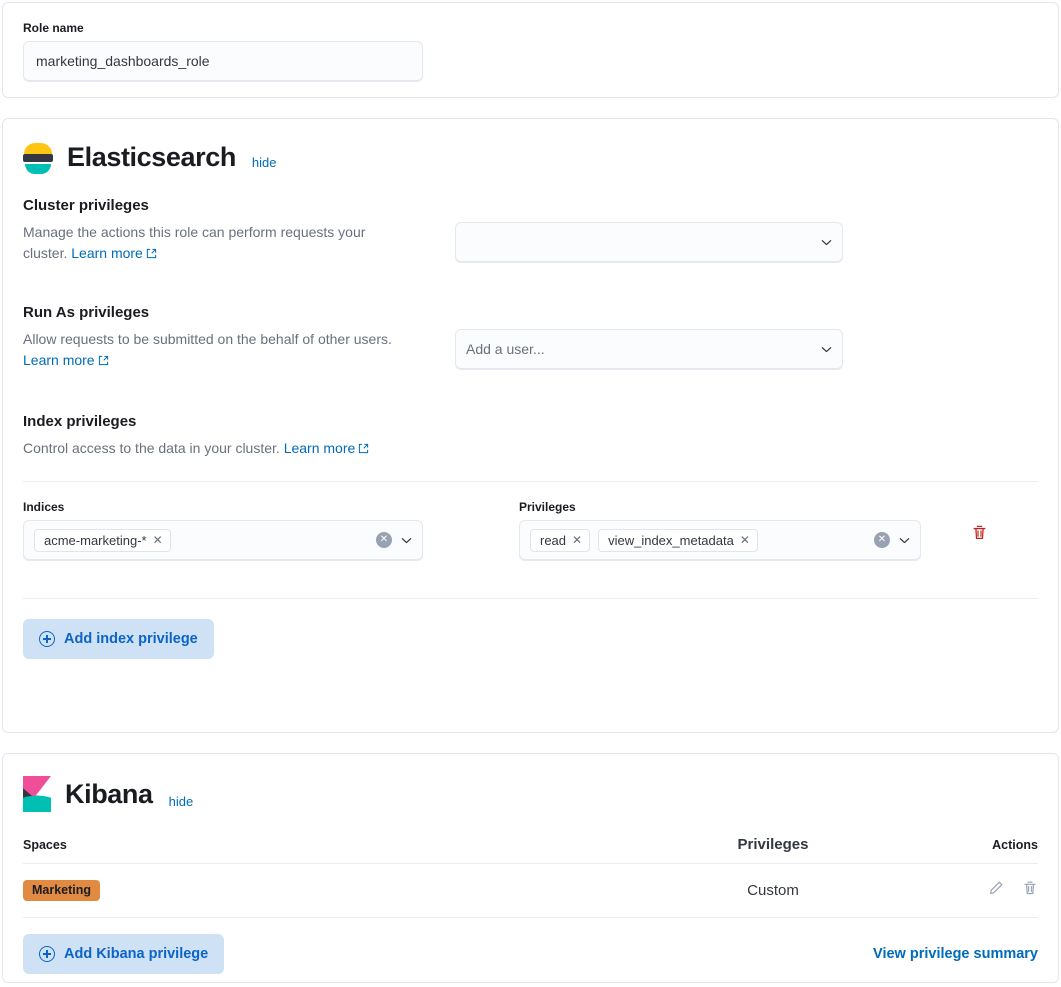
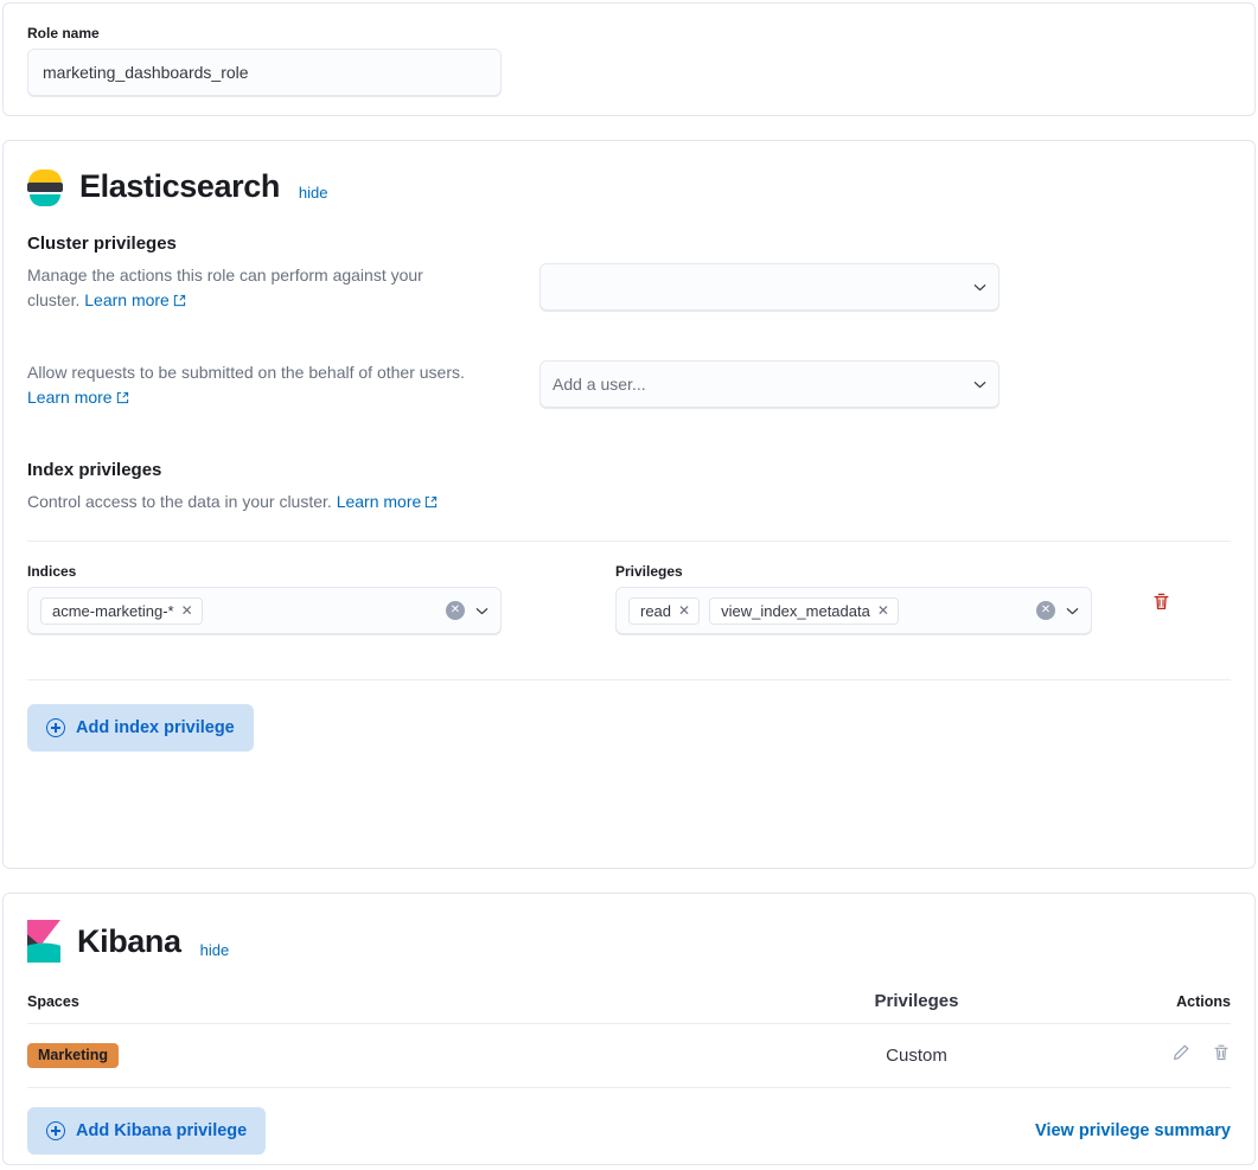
  Role name
  marketing_dashboards_role
  Elasticsearch
  hide
  Cluster privileges
- Manage the actions this role can perform requests your cluster. Learn more
+ Manage the actions this role can perform against your cluster. Learn more
- Run As privileges
  Allow requests to be submitted on the behalf of other users. Learn more
  Add a user...
  Index privileges
  Control access to the data in your cluster. Learn more
  Indices
  acme-marketing-*
  ✕
  ✕
  Privileges
  read
  ✕
  view_index_metadata
  ✕
  ✕
  Add index privilege
  Kibana
  hide
  Spaces
  Privileges
  Actions
  Marketing
  Custom
  Add Kibana privilege
  View privilege summary
